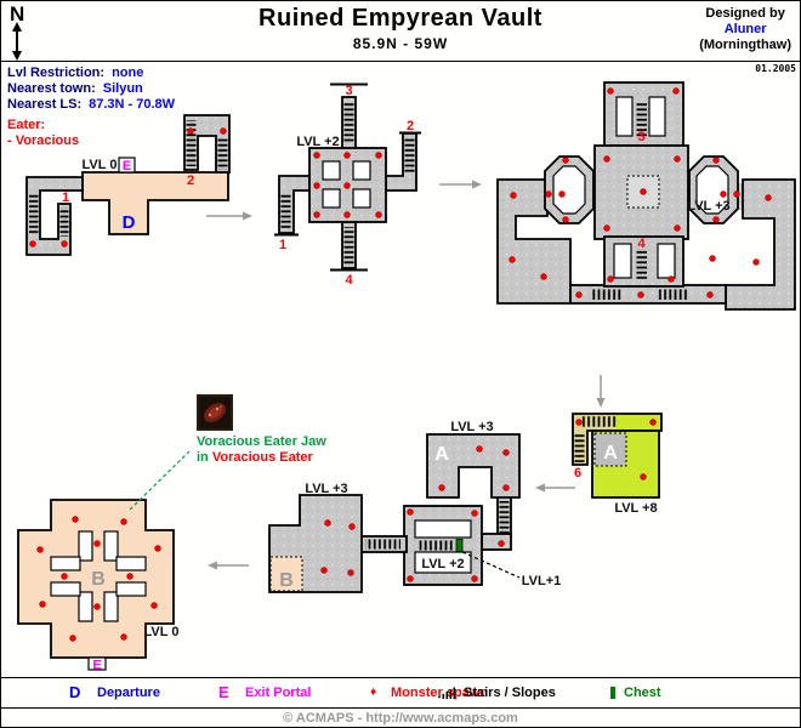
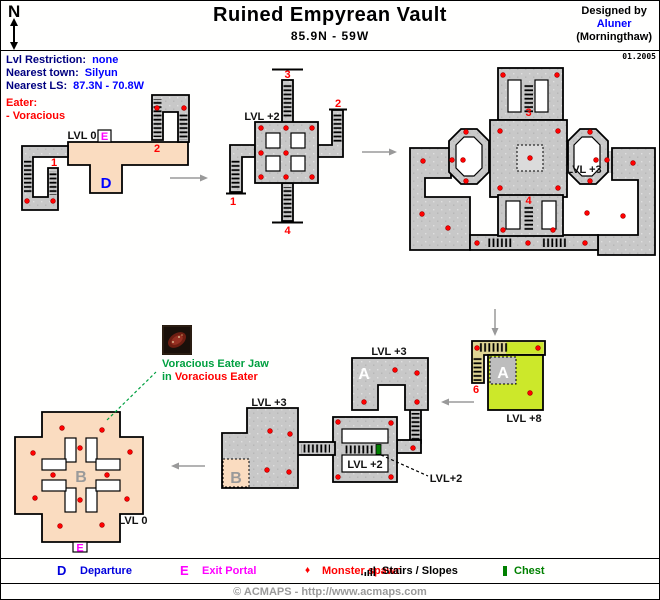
  LVL 0
  E
  D
  1
  2
  LVL +2
  3
  2
  1
  4
  LVL +3
  3
  4
  A
  6
  LVL +8
  LVL +3
  A
  LVL +2
- LVL+1
+ LVL+2
  LVL +3
  B
  B
  LVL 0
  E
  N
  Ruined Empyrean Vault
  85.9N - 59W
  Designed by
  Aluner
  (Morningthaw)
  01.2005
  Lvl Restriction: none
  Nearest town: Silyun
  Nearest LS: 87.3N - 70.8W
  Eater:
  - Voracious
  Voracious Eater Jaw
  in Voracious Eater
  D
  Departure
  E
  Exit Portal
  ♦
  Monsterpawn
  Stairs / Slopes
  Chest
  © ACMAPS - http://www.acmaps.com
